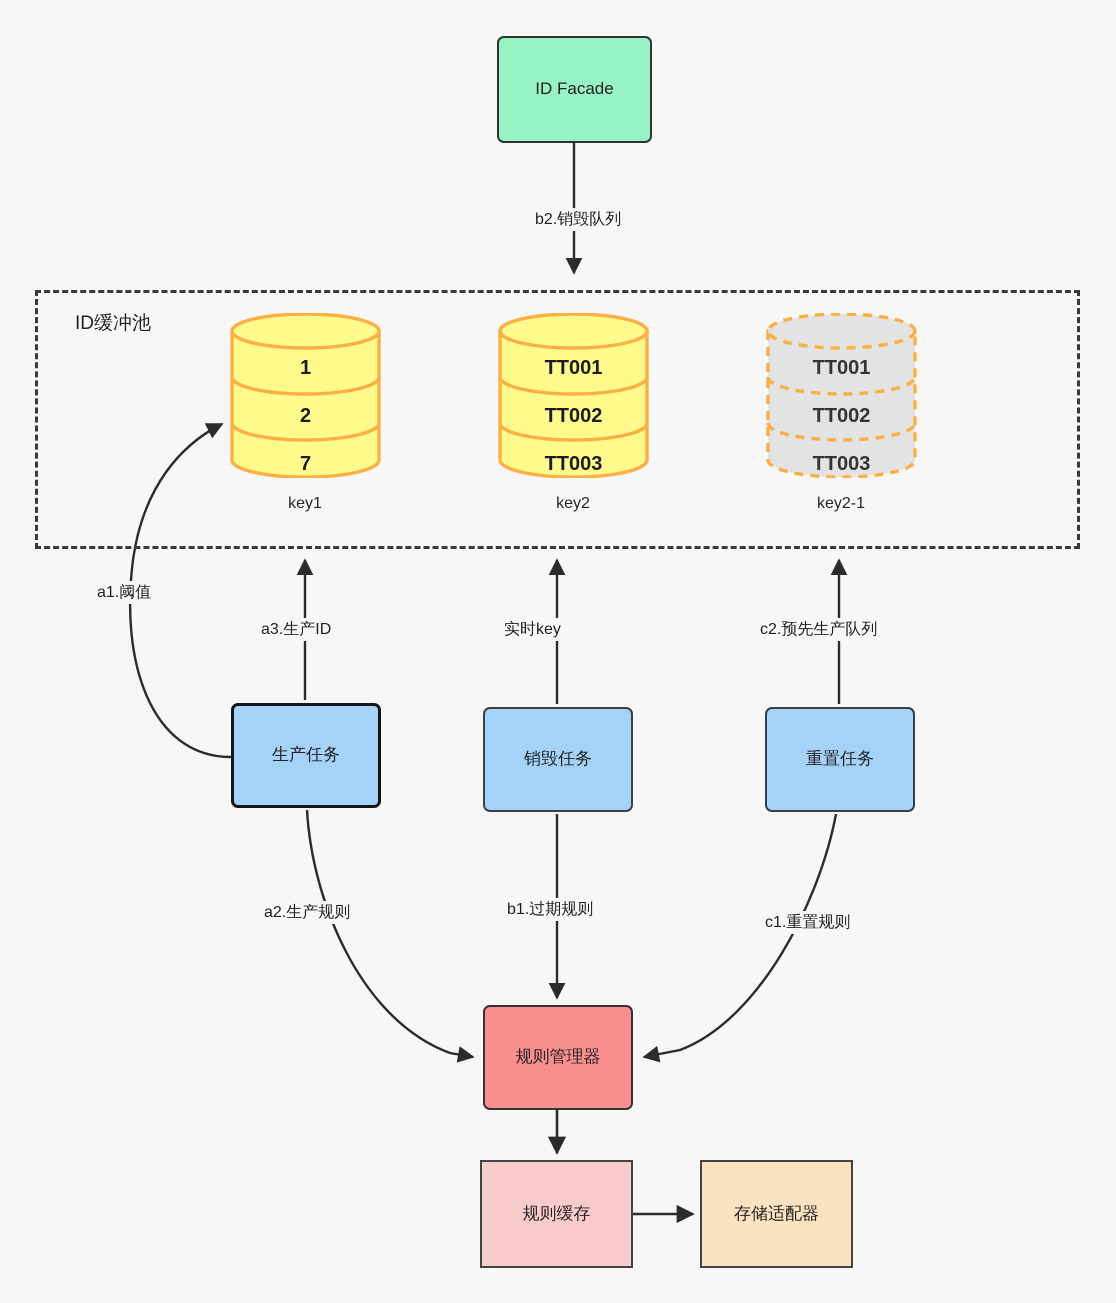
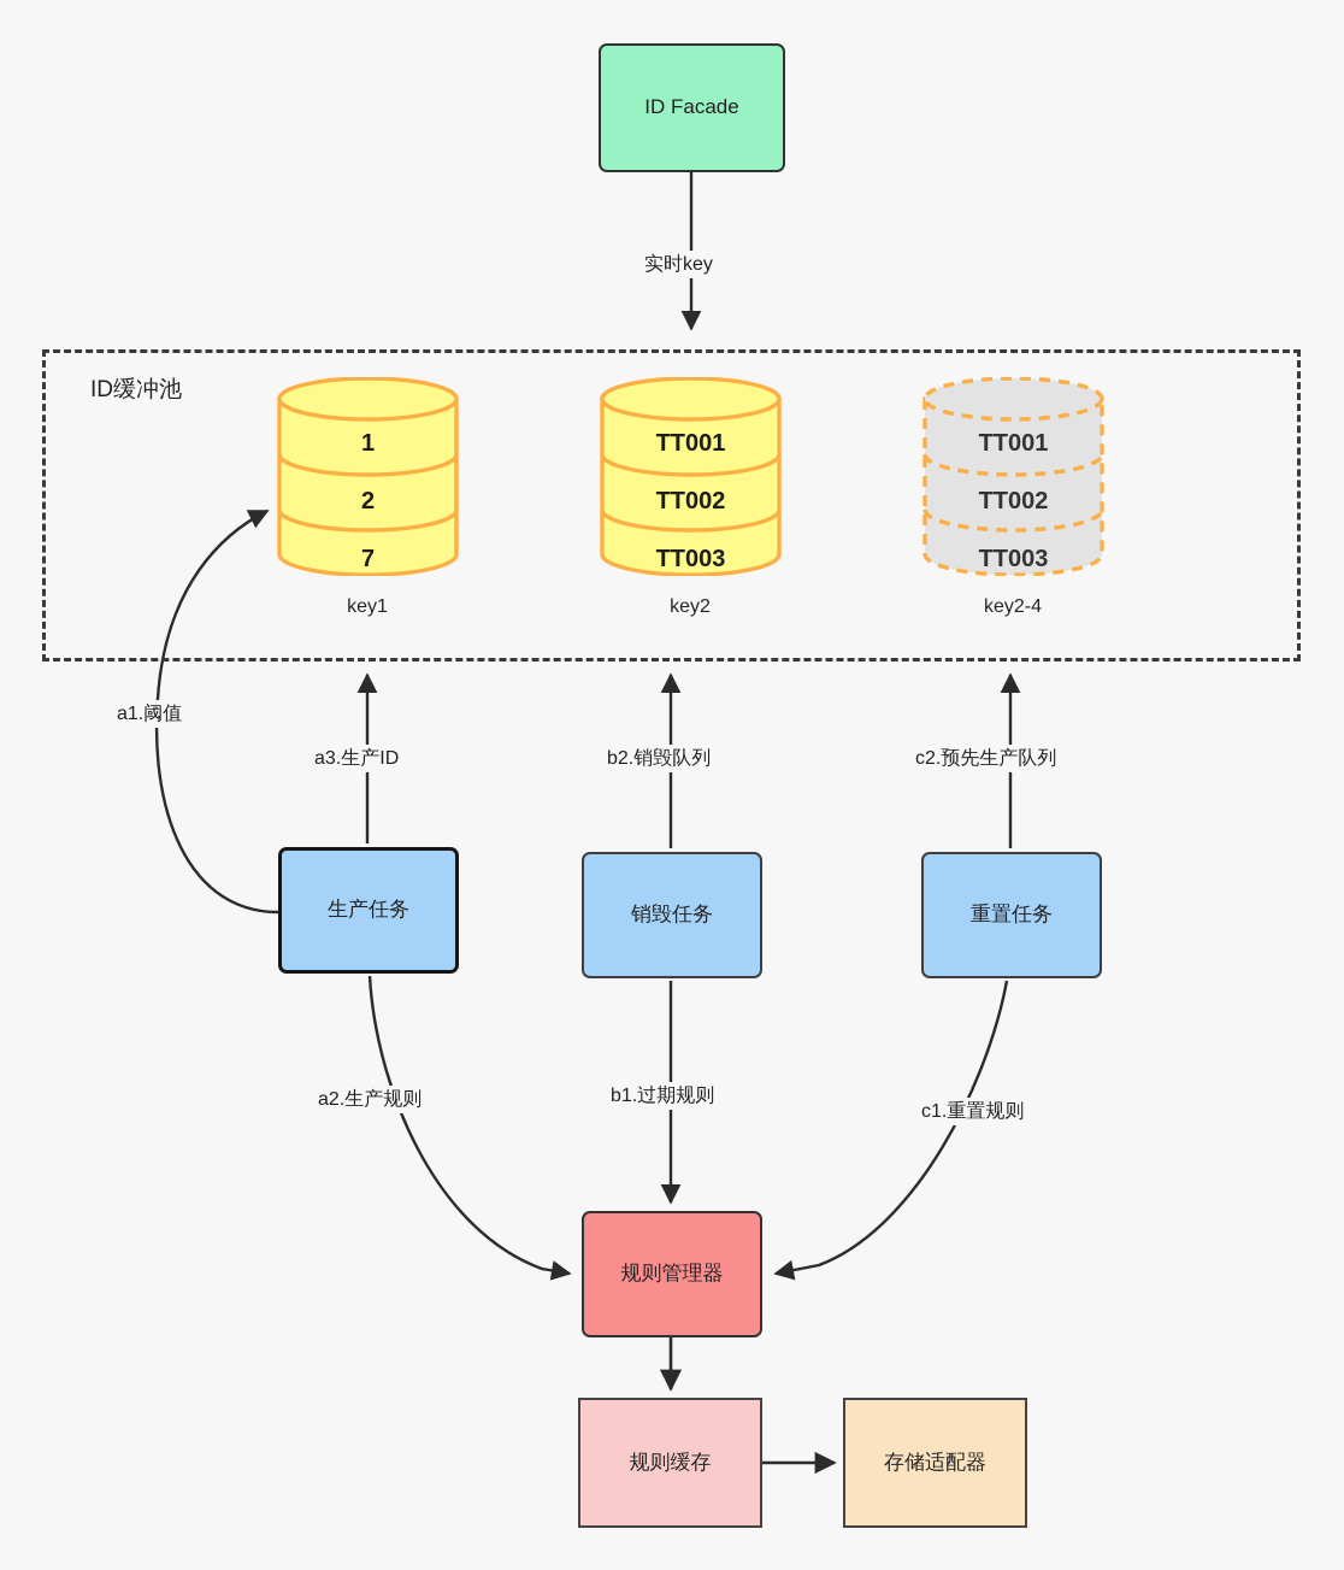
  ID缓冲池
  1
  2
  7
  TT001
  TT002
  TT003
  TT001
  TT002
  TT003
  key1
  key2
- key2-1
+ key2-4
  ID Facade
  生产任务
  销毁任务
  重置任务
  规则管理器
  规则缓存
  存储适配器
- b2.销毁队列
+ 实时key
  a1.阈值
  a3.生产ID
- 实时key
+ b2.销毁队列
  c2.预先生产队列
  a2.生产规则
  b1.过期规则
  c1.重置规则
